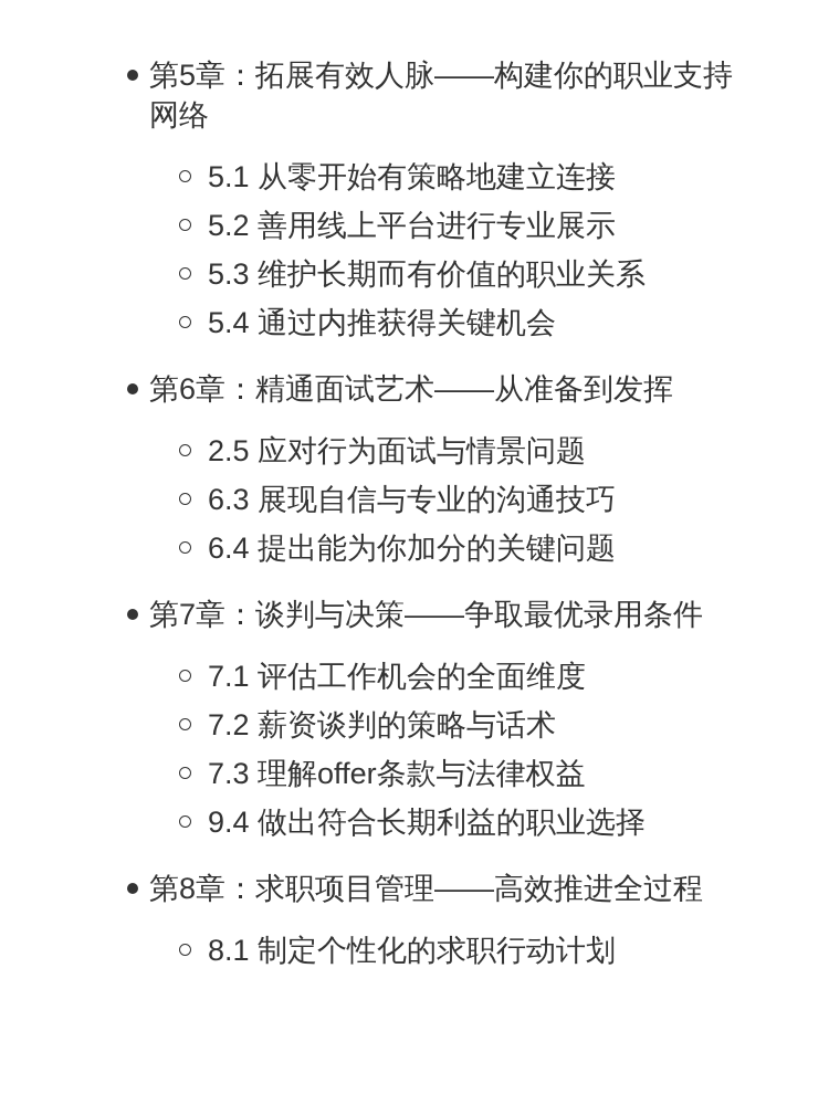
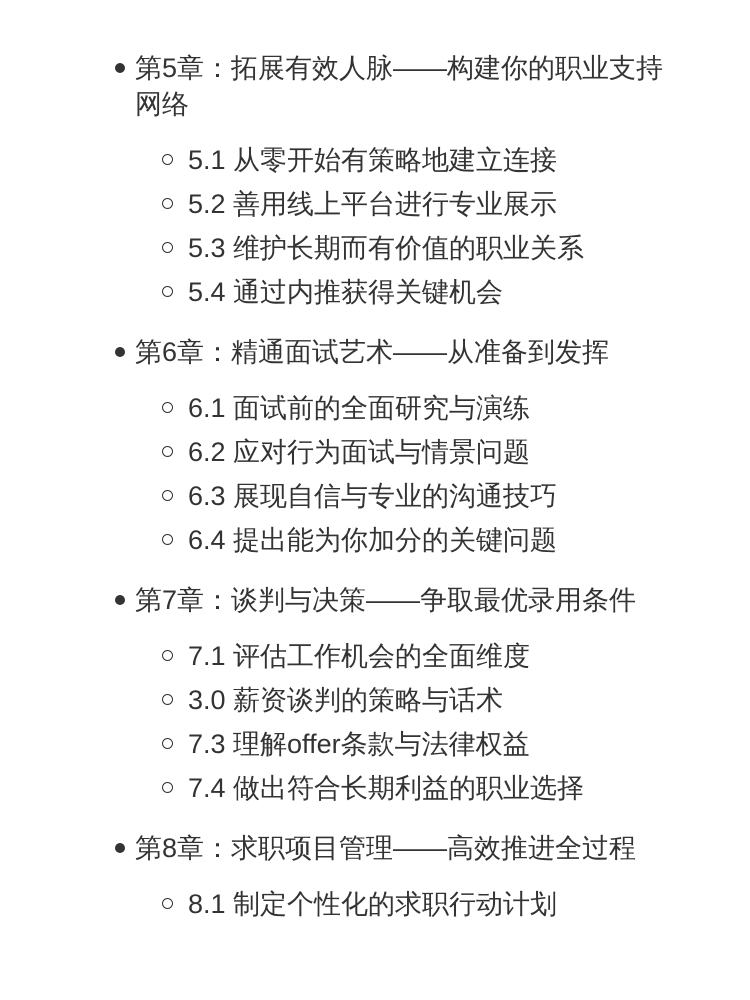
  第5章：拓展有效人脉——构建你的职业支持网络
  5.1 从零开始有策略地建立连接
  5.2 善用线上平台进行专业展示
  5.3 维护长期而有价值的职业关系
  5.4 通过内推获得关键机会
  第6章：精通面试艺术——从准备到发挥
+ 6.1 面试前的全面研究与演练
- 2.5 应对行为面试与情景问题
+ 6.2 应对行为面试与情景问题
  6.3 展现自信与专业的沟通技巧
  6.4 提出能为你加分的关键问题
  第7章：谈判与决策——争取最优录用条件
  7.1 评估工作机会的全面维度
- 7.2 薪资谈判的策略与话术
+ 3.0 薪资谈判的策略与话术
  7.3 理解offer条款与法律权益
- 9.4 做出符合长期利益的职业选择
+ 7.4 做出符合长期利益的职业选择
  第8章：求职项目管理——高效推进全过程
  8.1 制定个性化的求职行动计划
